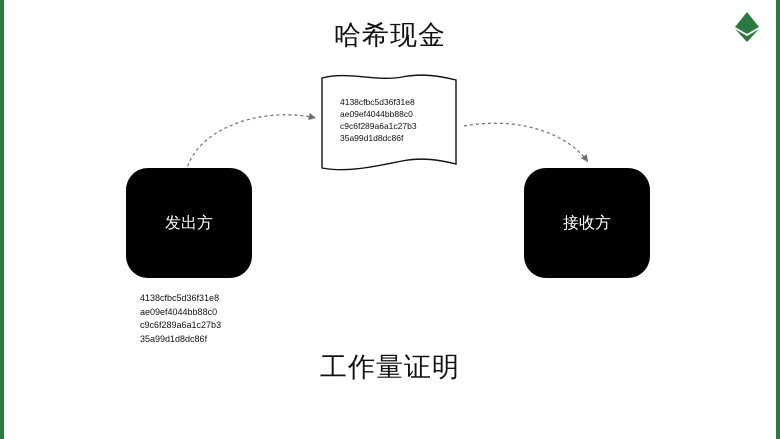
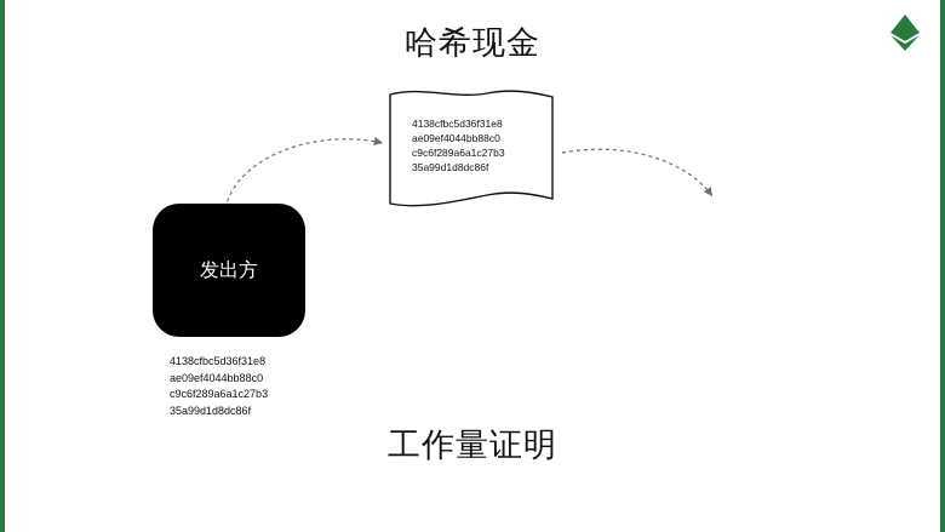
  哈希现金
  4138cfbc5d36f31e8
  ae09ef4044bb88c0
  c9c6f289a6a1c27b3
  35a99d1d8dc86f
  发出方
- 接收方
  4138cfbc5d36f31e8
  ae09ef4044bb88c0
  c9c6f289a6a1c27b3
  35a99d1d8dc86f
  工作量证明
